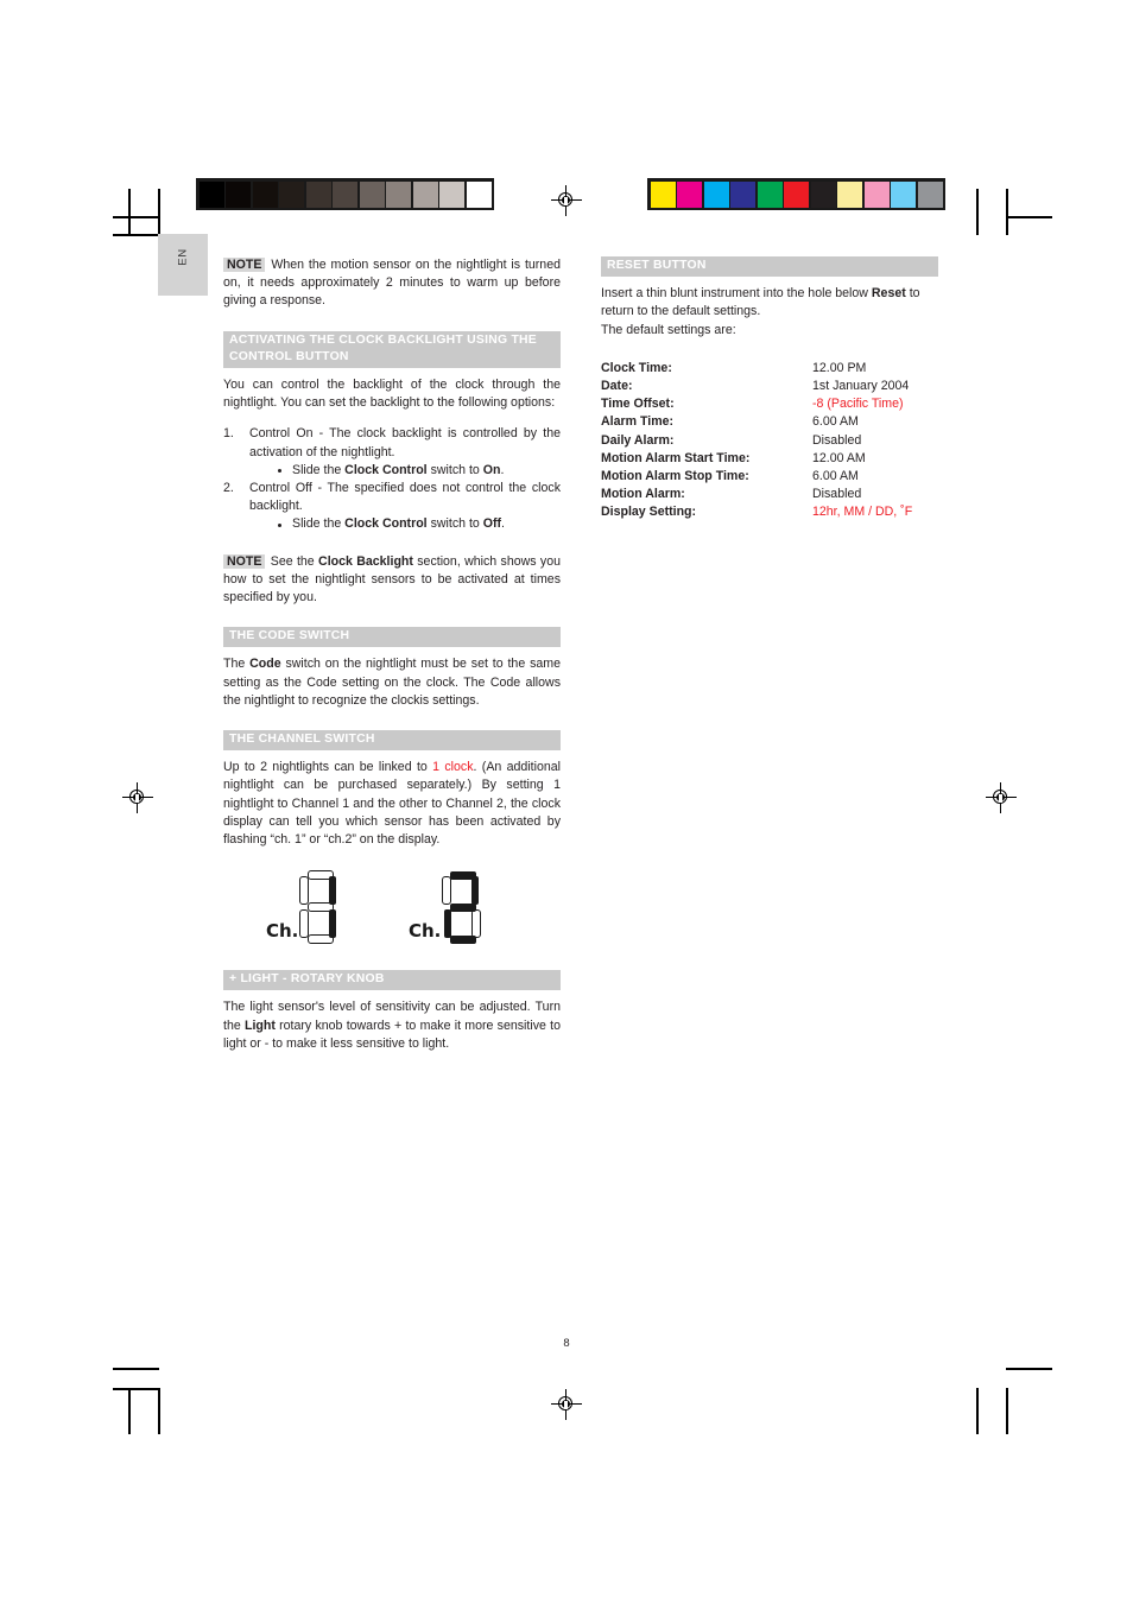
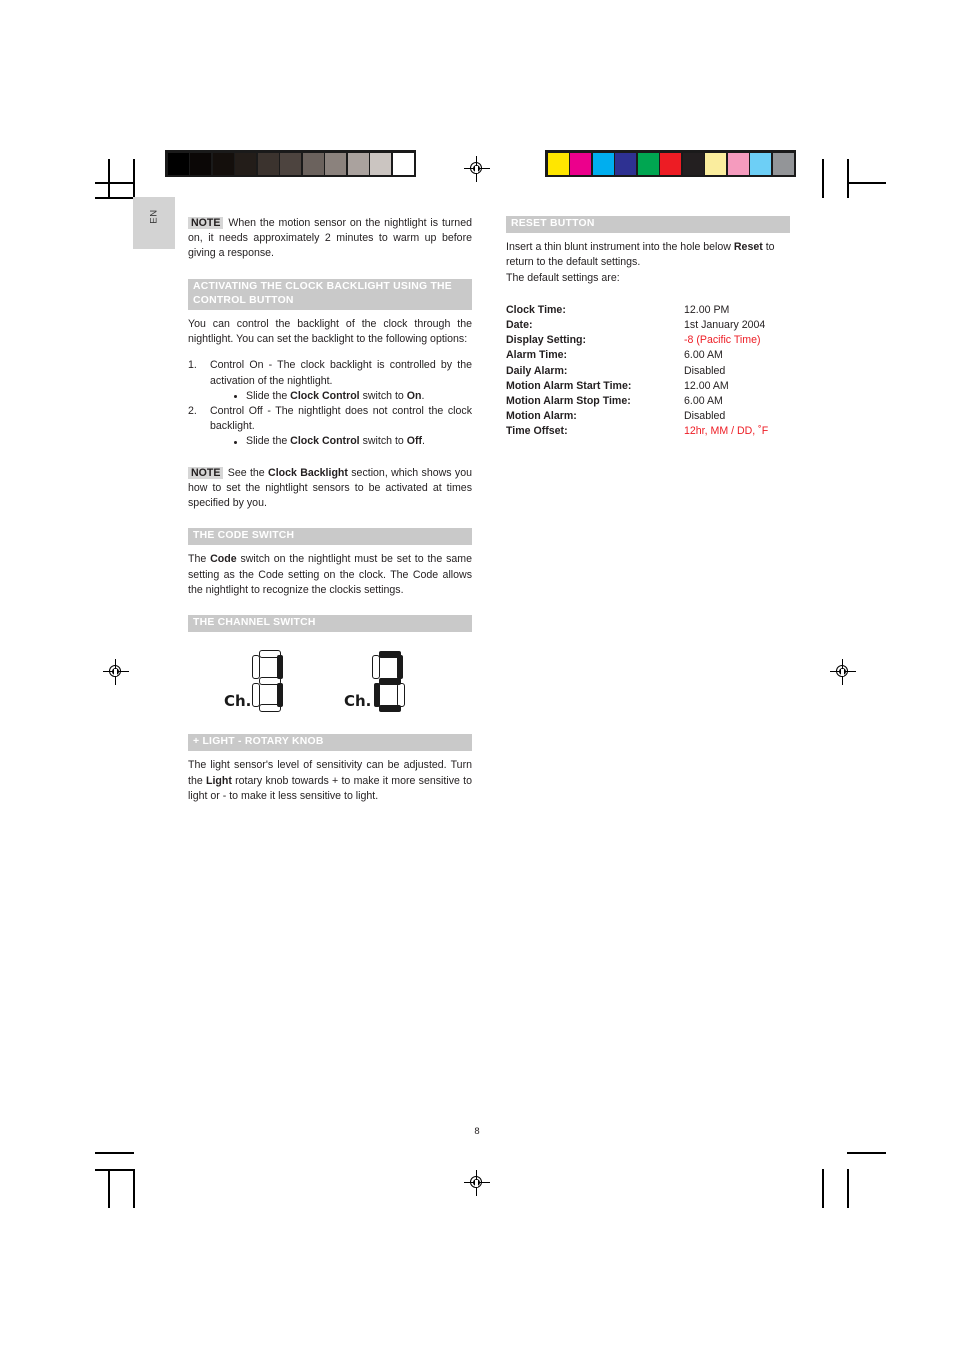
  NOTE When the motion sensor on the nightlight is turned on, it needs approximately 2 minutes to warm up before giving a response.
  ACTIVATING THE CLOCK BACKLIGHT USING THE CONTROL BUTTON
  You can control the backlight of the clock through the nightlight. You can set the backlight to the following options:
  1.
  Control On - The clock backlight is controlled by the activation of the nightlight.
  Slide the Clock Control switch to On.
  2.
- Control Off - The specified does not control the clock backlight.
+ Control Off - The nightlight does not control the clock backlight.
  Slide the Clock Control switch to Off.
  NOTE See the Clock Backlight section, which shows you how to set the nightlight sensors to be activated at times specified by you.
  THE CODE SWITCH
  The Code switch on the nightlight must be set to the same setting as the Code setting on the clock. The Code allows the nightlight to recognize the clockis settings.
  THE CHANNEL SWITCH
- Up to 2 nightlights can be linked to 1 clock. (An additional nightlight can be purchased separately.) By setting 1 nightlight to Channel 1 and the other to Channel 2, the clock display can tell you which sensor has been activated by flashing “ch. 1” or “ch.2” on the display.
  Ch.
  Ch.
  + LIGHT - ROTARY KNOB
  The light sensor's level of sensitivity can be adjusted. Turn the Light rotary knob towards + to make it more sensitive to light or - to make it less sensitive to light.
  RESET BUTTON
  Insert a thin blunt instrument into the hole below Reset to return to the default settings.
  The default settings are:
  Clock Time:	12.00 PM
  Date:	1st January 2004
- Time Offset:	-8 (Pacific Time)
+ Display Setting:	-8 (Pacific Time)
  Alarm Time:	6.00 AM
  Daily Alarm:	Disabled
  Motion Alarm Start Time:	12.00 AM
  Motion Alarm Stop Time:	6.00 AM
  Motion Alarm:	Disabled
- Display Setting:	12hr, MM / DD, ˚F
+ Time Offset:	12hr, MM / DD, ˚F
  8
